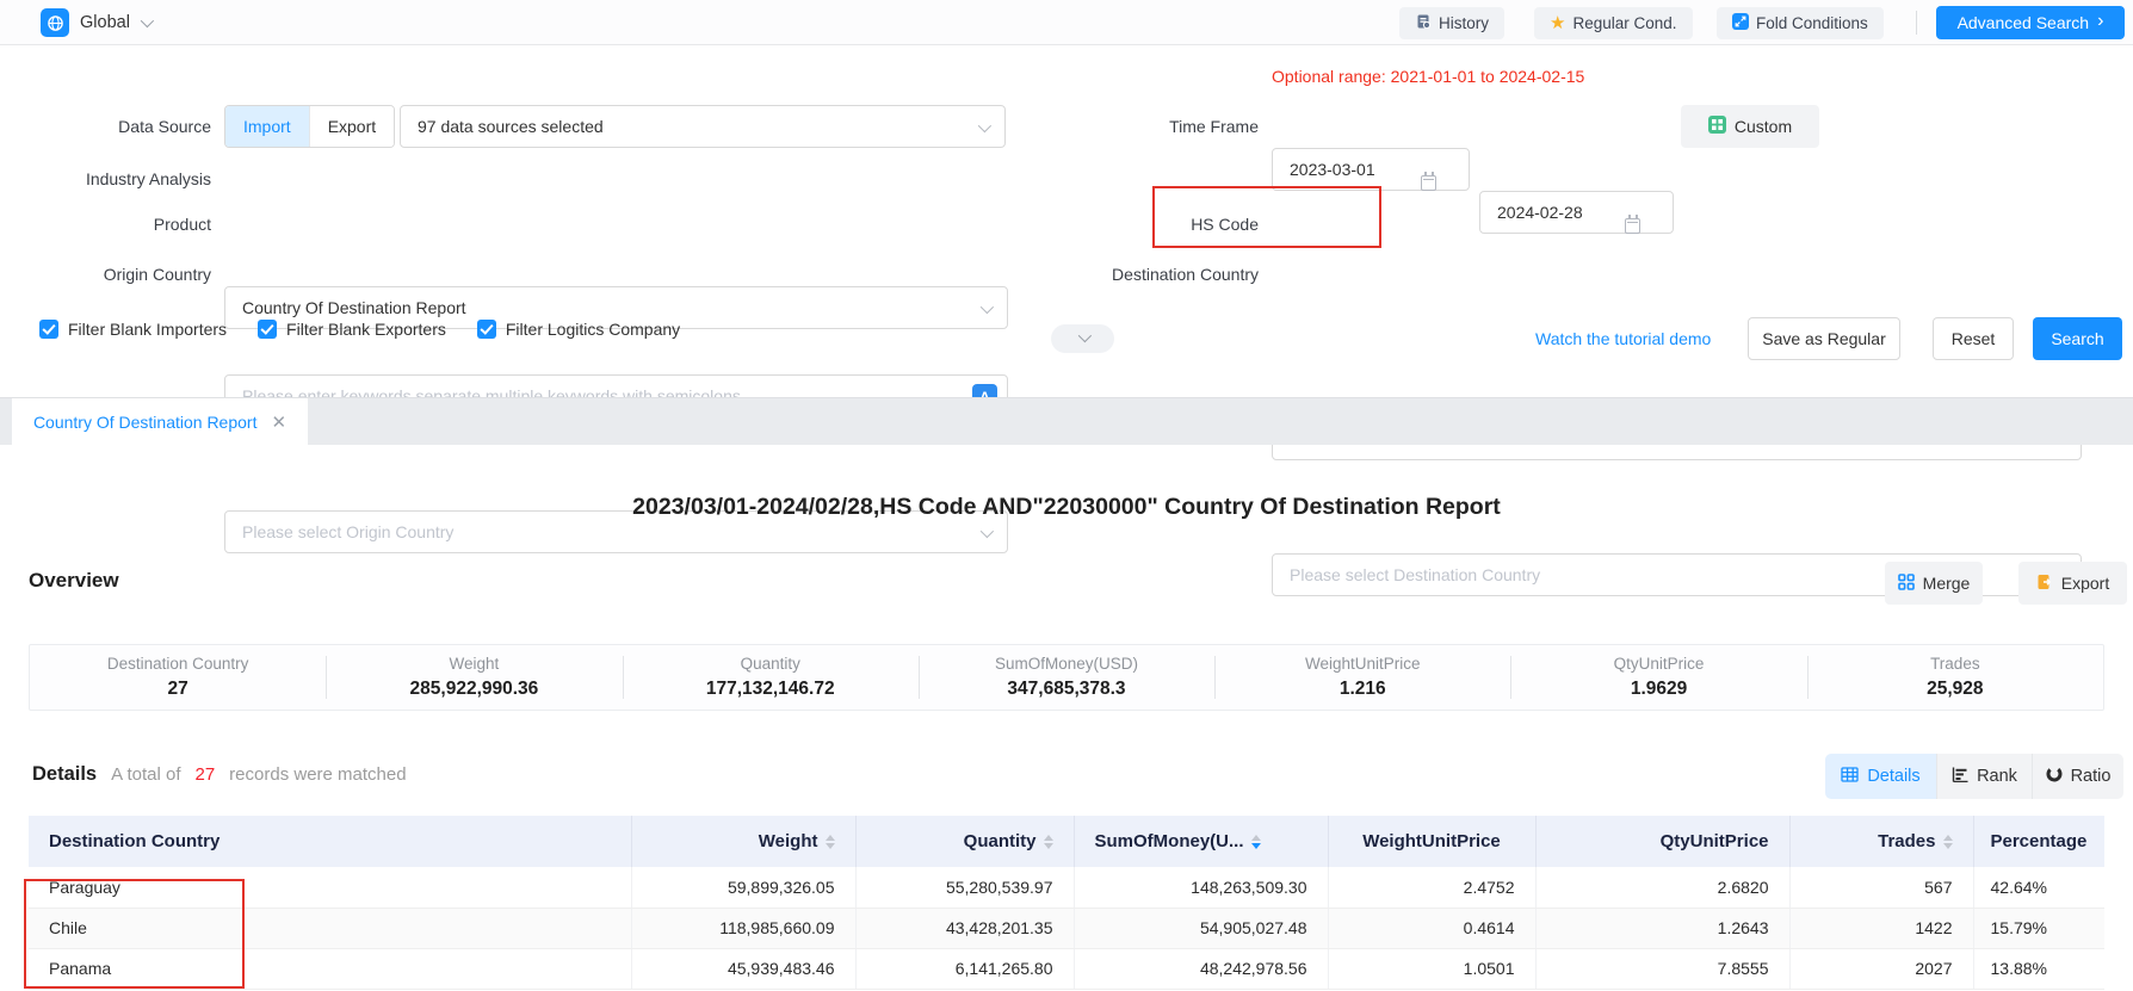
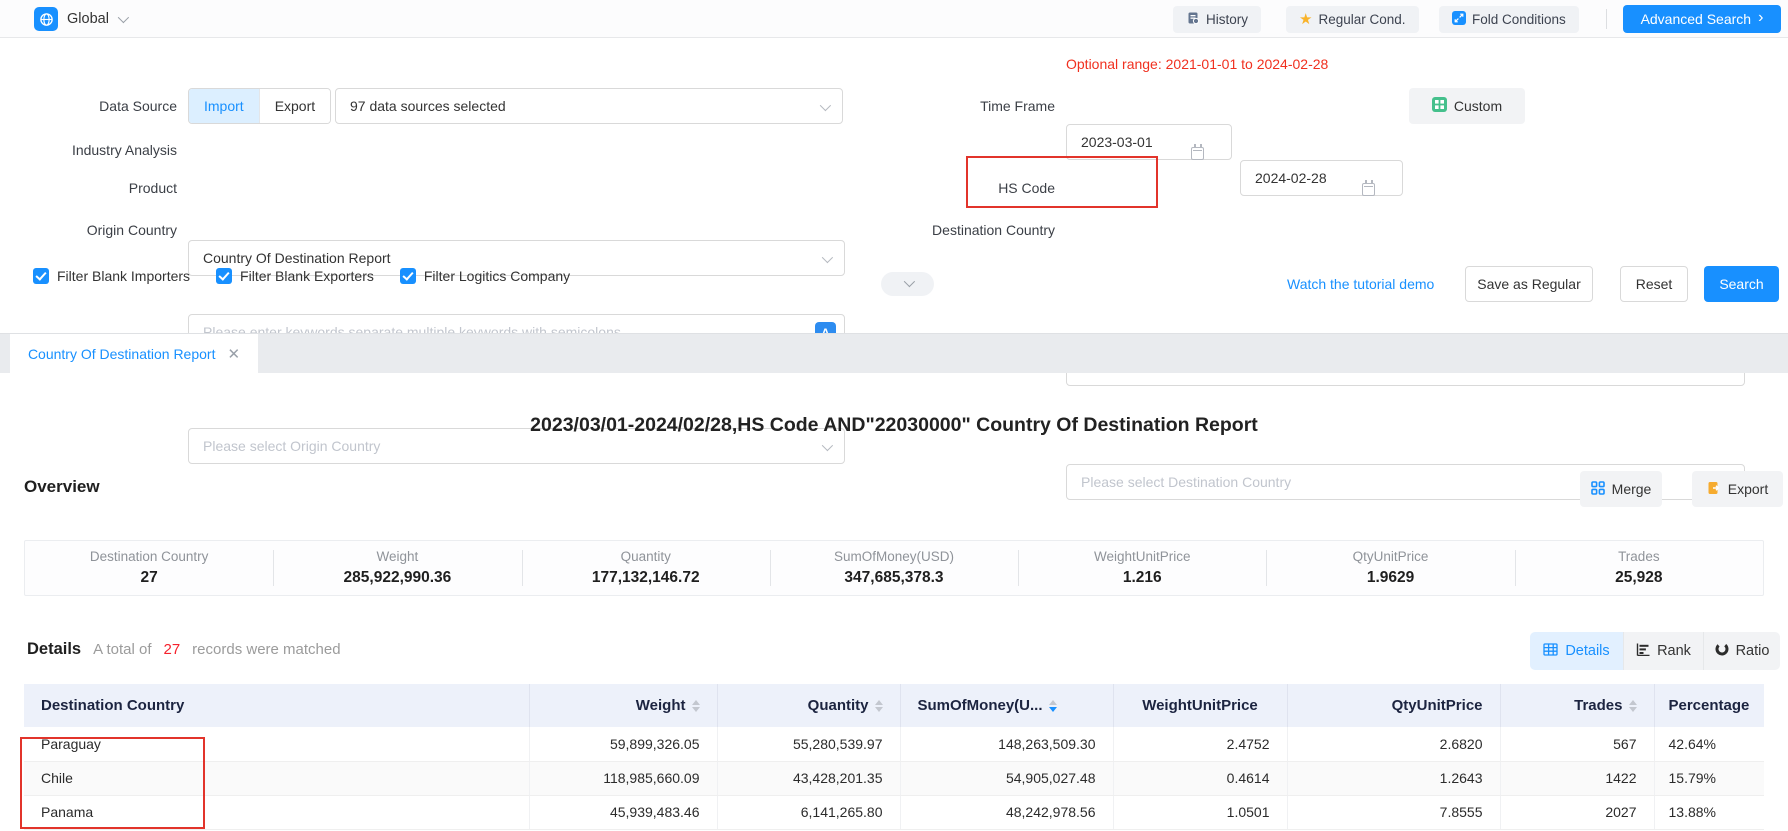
  Global
  History
  Regular Cond.
  Fold Conditions
  Advanced Search
- Optional range: 2021-01-01 to 2024-02-15
+ Optional range: 2021-01-01 to 2024-02-28
  Data Source
  Import
  Export
  97 data sources selected
  Time Frame
  2023-03-01
  2024-02-28
  Custom
  Industry Analysis
  Country Of Destination Report
  Product
  Please enter keywords,separate multiple keywords with semicolons
  HS Code
  Origin Country
  Please select Origin Country
  Destination Country
  Please select Destination Country
  Filter Blank Importers
  Filter Blank Exporters
  Filter Logitics Company
  Watch the tutorial demo
  Save as Regular
  Reset
  Search
  Country Of Destination Report
  2023/03/01-2024/02/28,HS Code AND"22030000" Country Of Destination Report
  Overview
  Merge
  Export
  Destination Country
  27
  Weight
  285,922,990.36
  Quantity
  177,132,146.72
  SumOfMoney(USD)
  347,685,378.3
  WeightUnitPrice
  1.216
  QtyUnitPrice
  1.9629
  Trades
  25,928
  Details
  A total of
  27
  records were matched
  Details
  Rank
  Ratio
  Destination Country	Weight	Quantity	SumOfMoney(U...	WeightUnitPrice	QtyUnitPrice	Trades	Percentage
  Paraguay	59,899,326.05	55,280,539.97	148,263,509.30	2.4752	2.6820	567	42.64%
  Chile	118,985,660.09	43,428,201.35	54,905,027.48	0.4614	1.2643	1422	15.79%
  Panama	45,939,483.46	6,141,265.80	48,242,978.56	1.0501	7.8555	2027	13.88%
